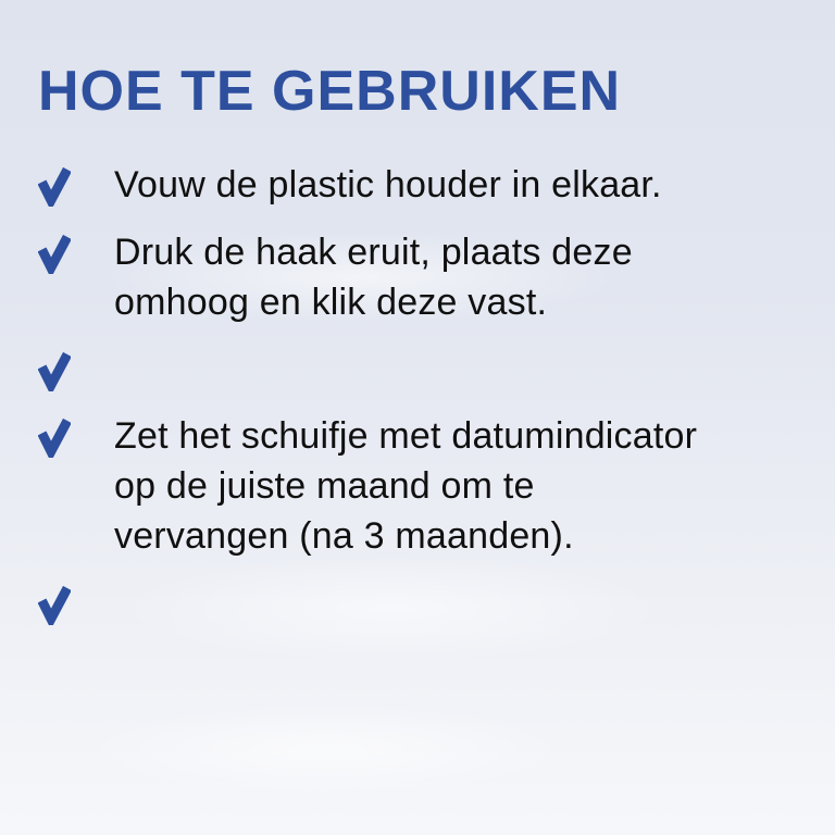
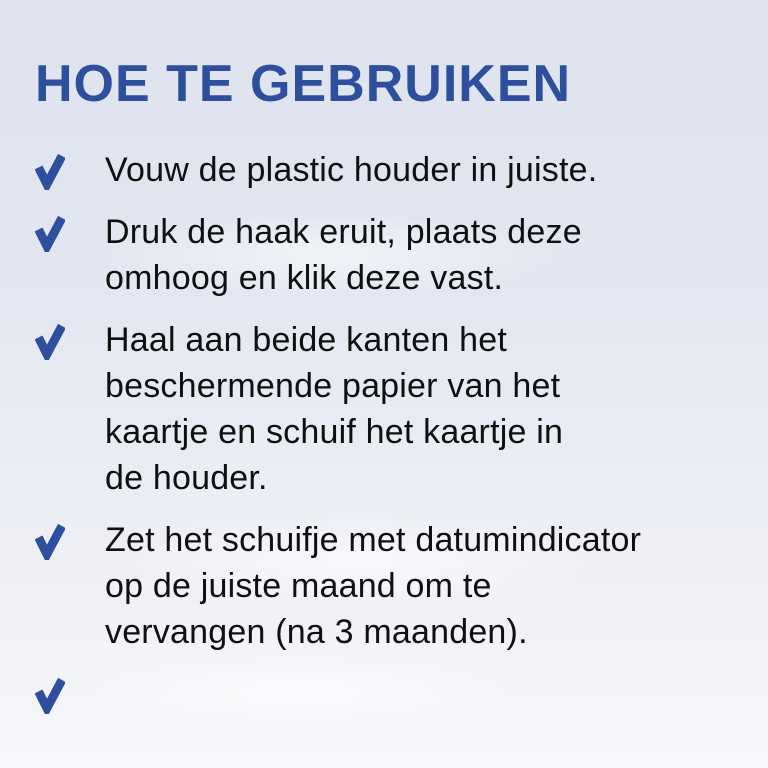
  HOE TE GEBRUIKEN
- Vouw de plastic houder in elkaar.
+ Vouw de plastic houder in juiste.
  Druk de haak eruit, plaats deze
  omhoog en klik deze vast.
+ Haal aan beide kanten het
+ beschermende papier van het
+ kaartje en schuif het kaartje in
+ de houder.
  Zet het schuifje met datumindicator
  op de juiste maand om te
  vervangen (na 3 maanden).
